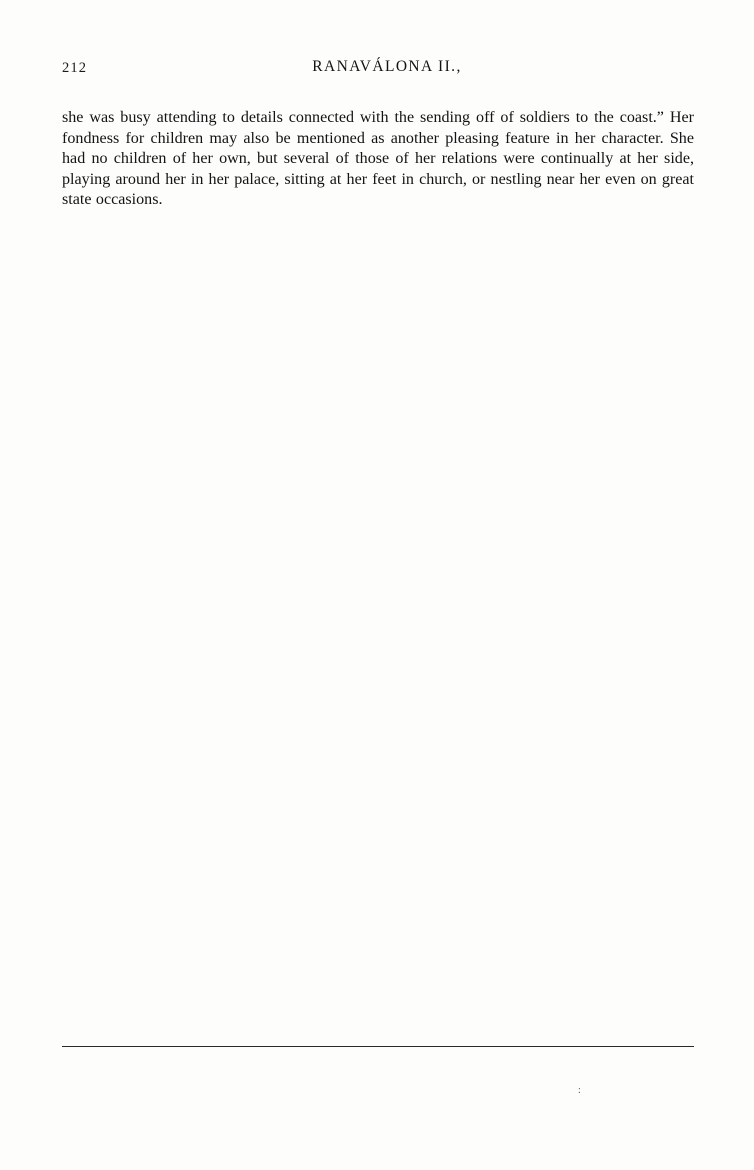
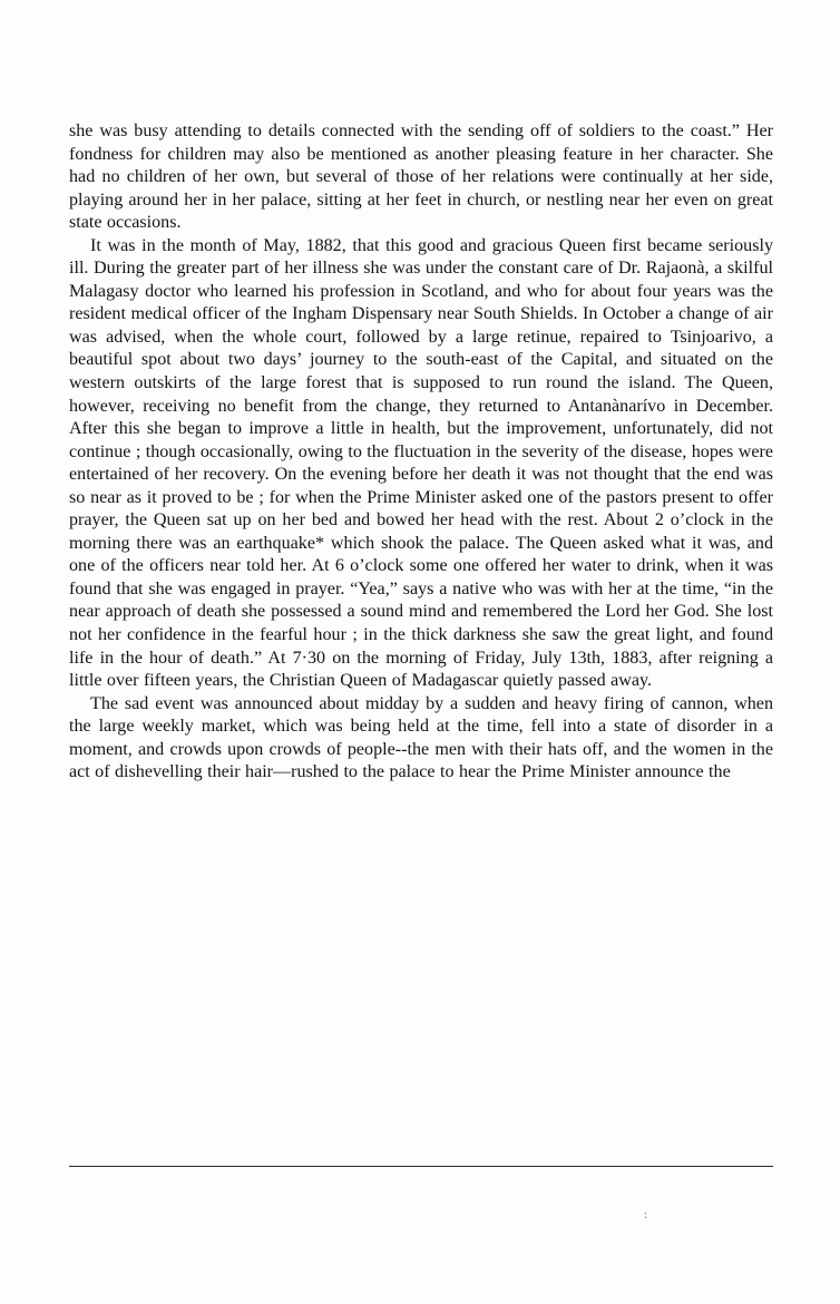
- 212
- RANAVÁLONA II.,
  she was busy attending to details connected with the sending off of soldiers to the coast.” Her fondness for children may also be mentioned as another pleasing feature in her character. She had no children of her own, but several of those of her relations were continually at her side, playing around her in her palace, sitting at her feet in church, or nestling near her even on great state occasions.
+ It was in the month of May, 1882, that this good and gracious Queen first became seriously ill. During the greater part of her illness she was under the constant care of Dr. Rajaonà, a skilful Malagasy doctor who learned his profession in Scotland, and who for about four years was the resident medical officer of the Ingham Dispensary near South Shields. In October a change of air was advised, when the whole court, followed by a large retinue, repaired to Tsinjoarivo, a beautiful spot about two days’ journey to the south-east of the Capital, and situated on the western outskirts of the large forest that is supposed to run round the island. The Queen, however, receiving no benefit from the change, they returned to Antanànarívo in December. After this she began to improve a little in health, but the improvement, unfortunately, did not continue ; though occasionally, owing to the fluctuation in the severity of the disease, hopes were entertained of her recovery. On the evening before her death it was not thought that the end was so near as it proved to be ; for when the Prime Minister asked one of the pastors present to offer prayer, the Queen sat up on her bed and bowed her head with the rest. About 2 o’clock in the morning there was an earthquake* which shook the palace. The Queen asked what it was, and one of the officers near told her. At 6 o’clock some one offered her water to drink, when it was found that she was engaged in prayer. “Yea,” says a native who was with her at the time, “in the near approach of death she possessed a sound mind and remembered the Lord her God. She lost not her confidence in the fearful hour ; in the thick darkness she saw the great light, and found life in the hour of death.” At 7·30 on the morning of Friday, July 13th, 1883, after reigning a little over fifteen years, the Christian Queen of Madagascar quietly passed away.
+ The sad event was announced about midday by a sudden and heavy firing of cannon, when the large weekly market, which was being held at the time, fell into a state of disorder in a moment, and crowds upon crowds of people--the men with their hats off, and the women in the act of dishevelling their hair—rushed to the palace to hear the Prime Minister announce the
  :
